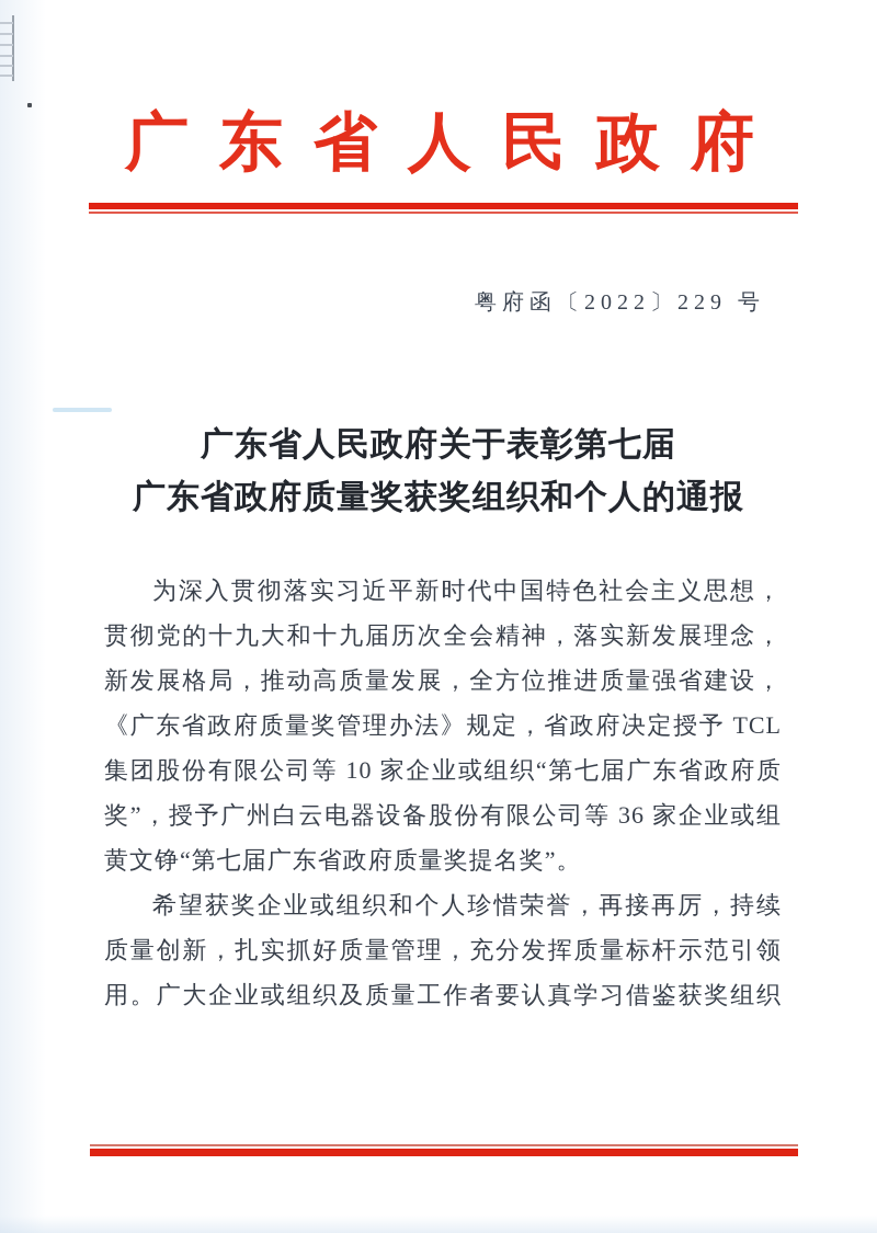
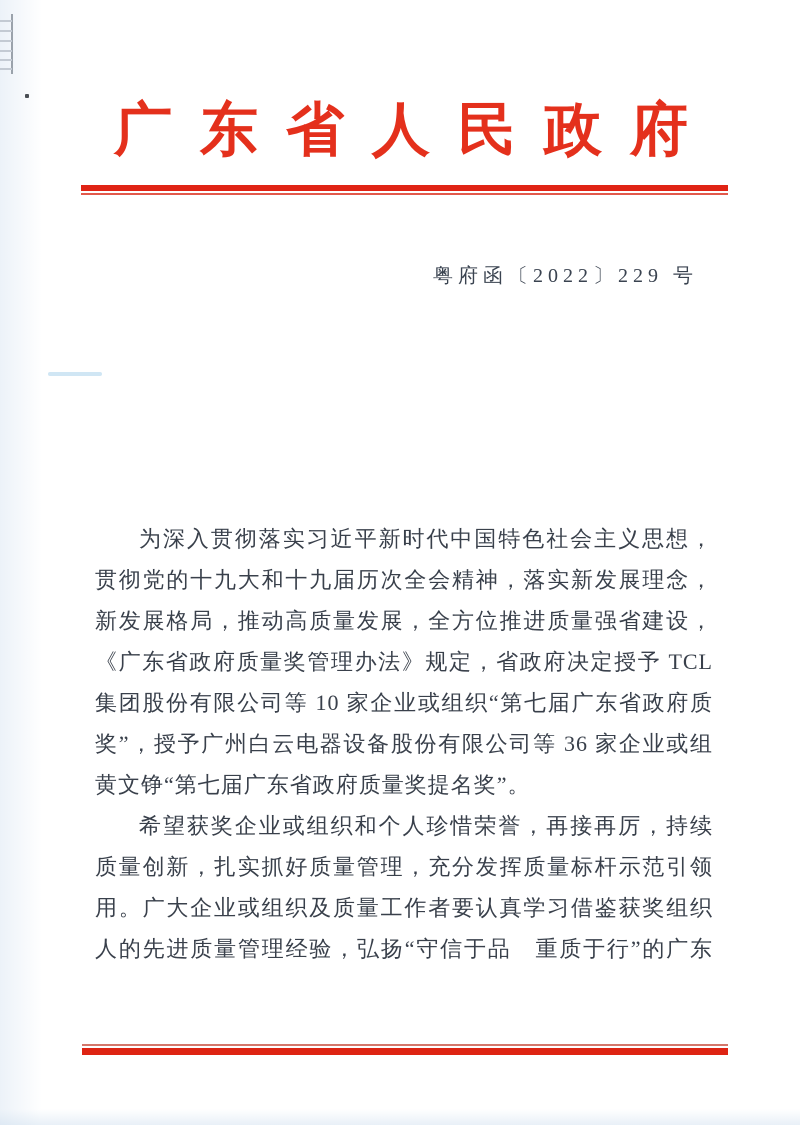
  广东省人民政府
  粤府函〔2022〕229 号
- 广东省人民政府关于表彰第七届
- 广东省政府质量奖获奖组织和个人的通报
  为深入贯彻落实习近平新时代中国特色社会主义思想，
  贯彻党的十九大和十九届历次全会精神，落实新发展理念，
  新发展格局，推动高质量发展，全方位推进质量强省建设，
  《广东省政府质量奖管理办法》规定，省政府决定授予 TCL
  集团股份有限公司等 10 家企业或组织“第七届广东省政府质
  奖”，授予广州白云电器设备股份有限公司等 36 家企业或组
  黄文铮“第七届广东省政府质量奖提名奖”。
  希望获奖企业或组织和个人珍惜荣誉，再接再厉，持续
  质量创新，扎实抓好质量管理，充分发挥质量标杆示范引领
  用。广大企业或组织及质量工作者要认真学习借鉴获奖组织
+ 人的先进质量管理经验，弘扬“守信于品 重质于行”的广东
